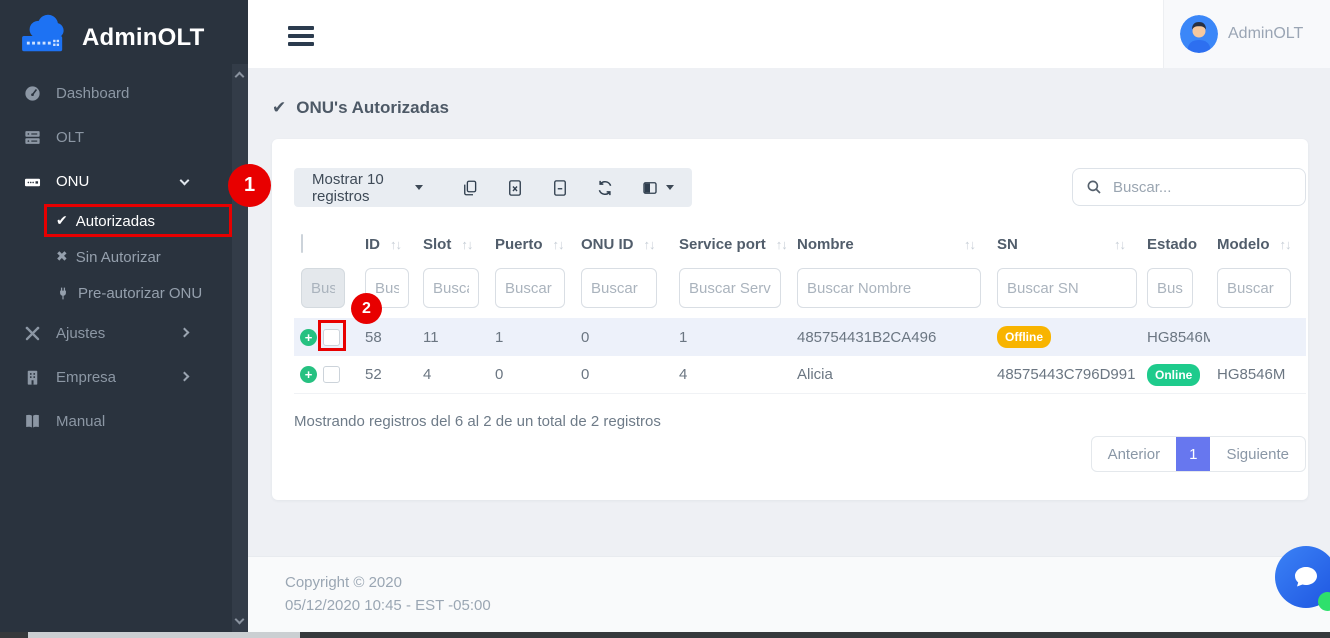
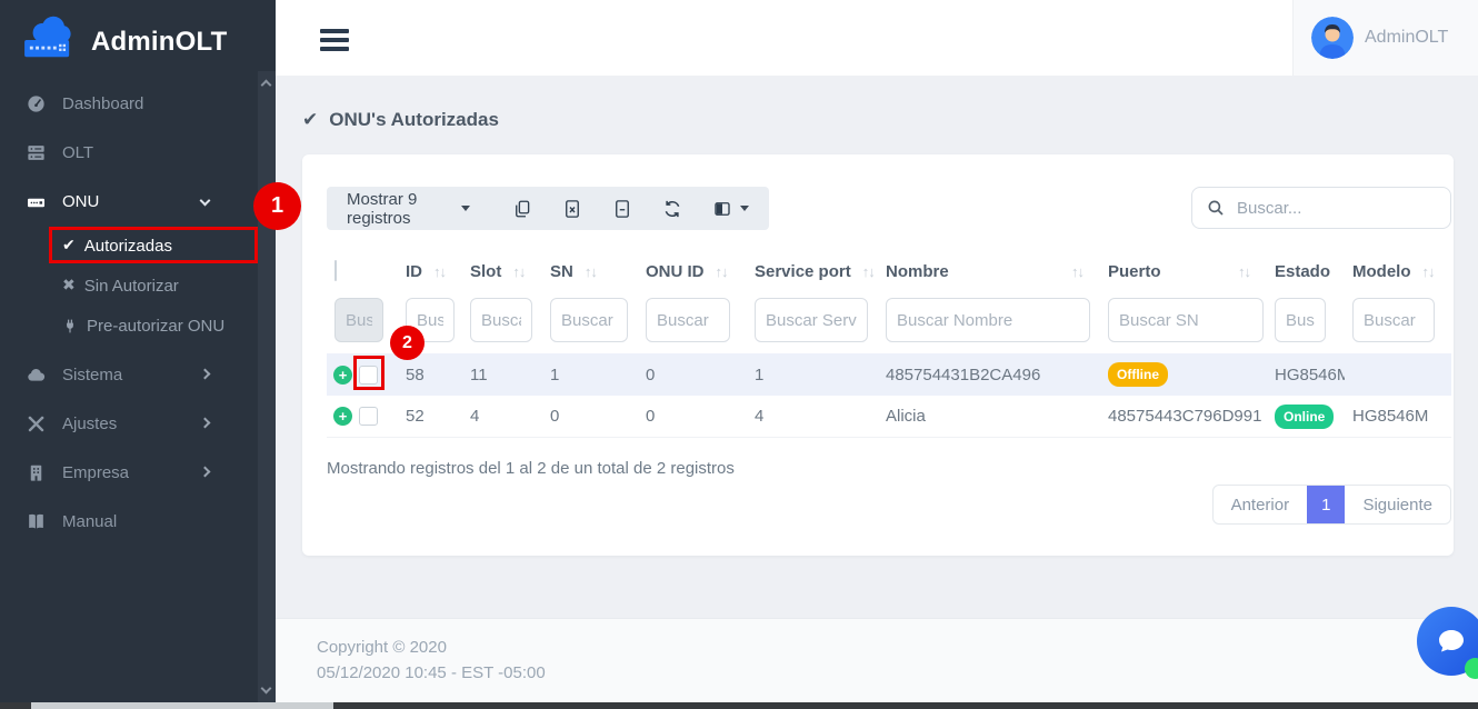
  AdminOLT
  Dashboard
  OLT
  ONU
  ✔
  Autorizadas
  ✖
  Sin Autorizar
  Pre-autorizar ONU
+ Sistema
  Ajustes
  Empresa
  Manual
  AdminOLT
  ✔
  ONU's Autorizadas
- Mostrar 10 registros
+ Mostrar 9 registros
  Buscar...
  ID
  Slot
- Puerto
+ SN
  ONU ID
  Service port
  Nombre
- SN
+ Puerto
  Estado
  Modelo
  Buscar
  Buscar
  Buscar Serv
  Buscar Nombre
  Buscar SN
  Buscar
  58
  11
  1
  0
  1
  485754431B2CA496
  Offline
  HG8546M
  52
  4
  0
  0
  4
  Alicia
  48575443C796D991
  Online
  HG8546M
- Mostrando registros del 6 al 2 de un total de 2 registros
+ Mostrando registros del 1 al 2 de un total de 2 registros
  Anterior
  1
  Siguiente
  Copyright © 2020
  05/12/2020 10:45 - EST -05:00
  1
  2
